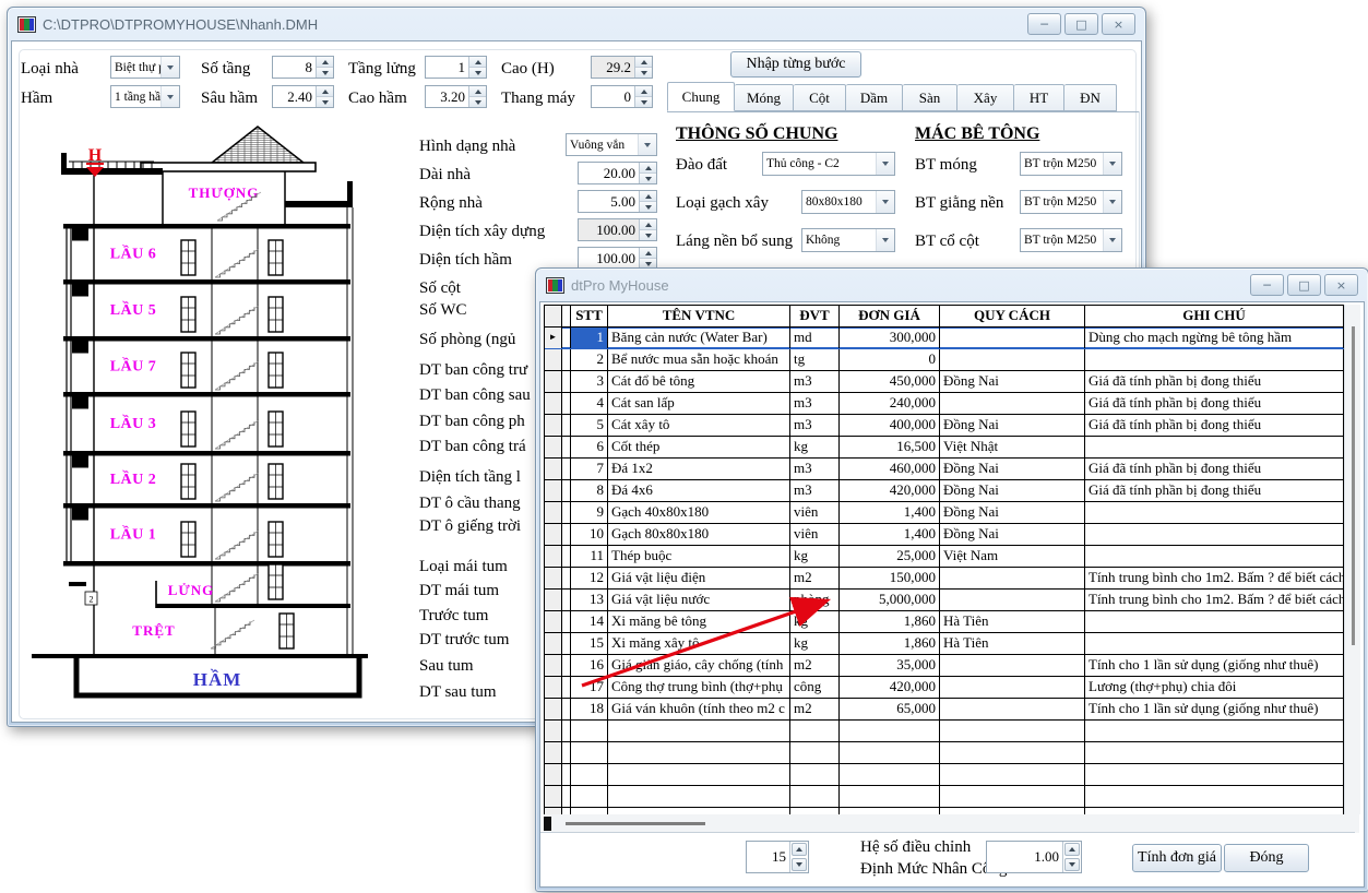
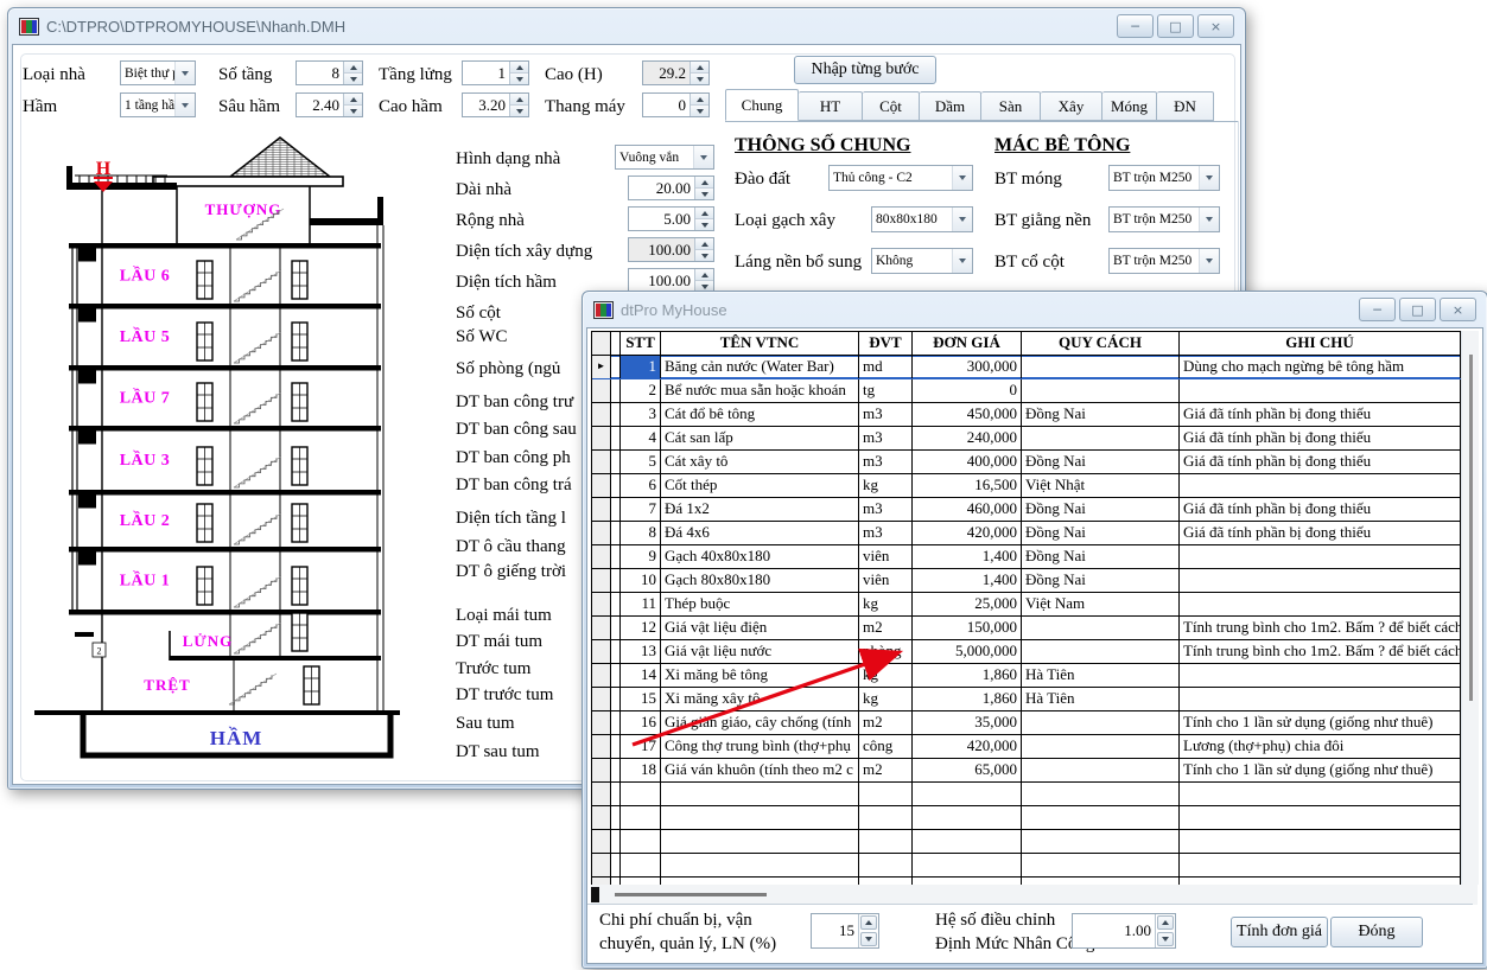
  C:\DTPRO\DTPROMYHOUSE\Nhanh.DMH
  ─
  □
  ×
  Nhập từng bước
  Chung
- Móng
+ HT
  Cột
  Dầm
  Sàn
  Xây
- HT
+ Móng
  ĐN
  THÔNG SỐ CHUNG
  MÁC BÊ TÔNG
  H
  2
  THƯỢNG
  LỬNG
  TRỆT
  HẦM
  LẦU 6
  LẦU 5
  LẦU 7
  LẦU 3
  LẦU 2
  LẦU 1
  Loại nhà
  Biệt thự
  Số tầng
  8
  Tầng lửng
  1
  Cao (H)
  29.2
  Hầm
  1 tầng hầ
  Sâu hầm
  2.40
  Cao hầm
  3.20
  Thang máy
  0
  Hình dạng nhà
  Vuông vắn
  Dài nhà
  20.00
  Rộng nhà
  5.00
  Diện tích xây dựng
  100.00
  Diện tích hầm
  100.00
  Đào đất
  Thủ công - C2
  Loại gạch xây
  80x80x180
  Láng nền bổ sung
  Không
  BT móng
  BT trộn M250
  BT giằng nền
  BT trộn M250
  BT cổ cột
  BT trộn M250
  Số cột
  Số WC
  Số phòng (ngủ
  DT ban công trư
  DT ban công sau
  DT ban công ph
  DT ban công trá
  Diện tích tầng l
  DT ô cầu thang
  DT ô giếng trời
  Loại mái tum
  DT mái tum
  Trước tum
  DT trước tum
  Sau tum
  DT sau tum
  dtPro MyHouse
  ─
  □
  ×
  STT
  TÊN VTNC
  ĐVT
  ĐƠN GIÁ
  QUY CÁCH
  GHI CHÚ
  ►
  1
  Băng cản nước (Water Bar)
  md
  300,000
  Dùng cho mạch ngừng bê tông hầm
  2
  Bể nước mua sẵn hoặc khoán
  tg
  0
  3
  Cát đổ bê tông
  m3
  450,000
  Đồng Nai
  Giá đã tính phần bị đong thiếu
  4
  Cát san lấp
  m3
  240,000
  Giá đã tính phần bị đong thiếu
  5
  Cát xây tô
  m3
  400,000
  Đồng Nai
  Giá đã tính phần bị đong thiếu
  6
  Cốt thép
  kg
  16,500
  Việt Nhật
  7
  Đá 1x2
  m3
  460,000
  Đồng Nai
  Giá đã tính phần bị đong thiếu
  8
  Đá 4x6
  m3
  420,000
  Đồng Nai
  Giá đã tính phần bị đong thiếu
  9
  Gạch 40x80x180
  viên
  1,400
  Đồng Nai
  10
  Gạch 80x80x180
  viên
  1,400
  Đồng Nai
  11
  Thép buộc
  kg
  25,000
  Việt Nam
  12
  Giá vật liệu điện
  m2
  150,000
  Tính trung bình cho 1m2. Bấm ? để biết cách
  13
  Giá vật liệu nước
  phòng
  5,000,000
  Tính trung bình cho 1m2. Bấm ? để biết cách
  14
  Xi măng bê tông
  kg
  1,860
  Hà Tiên
  15
  Xi măng xây tô
  kg
  1,860
  Hà Tiên
  16
  Giáàn giáo, cây chống (tính
  m2
  35,000
  Tính cho 1 lần sử dụng (giống như thuê)
  17
  Công thợ trung bình (thợ+phụ
  công
  420,000
  Lương (thợ+phụ) chia đôi
  18
  Giá ván khuôn (tính theo m2 c
  m2
  65,000
  Tính cho 1 lần sử dụng (giống như thuê)
+ Chi phí chuẩn bị, vận
+ chuyển, quản lý, LN (%)
  15
  Hệ số điều chỉnh
  Định Mức Nhân C
  1.00
  Tính đơn giá
  Đóng
